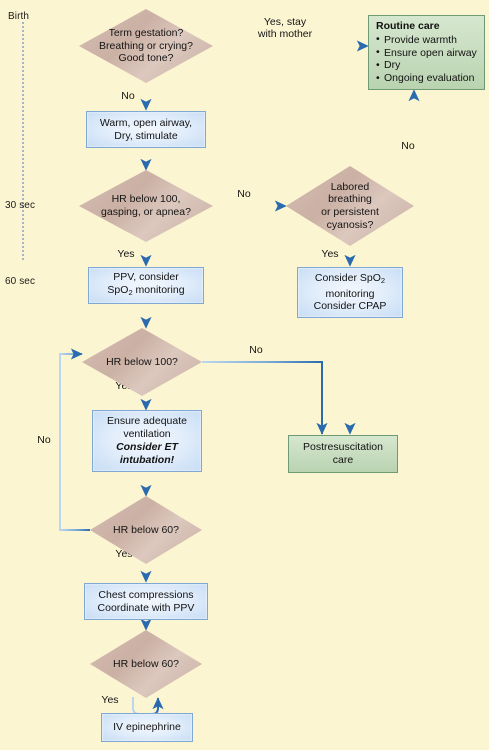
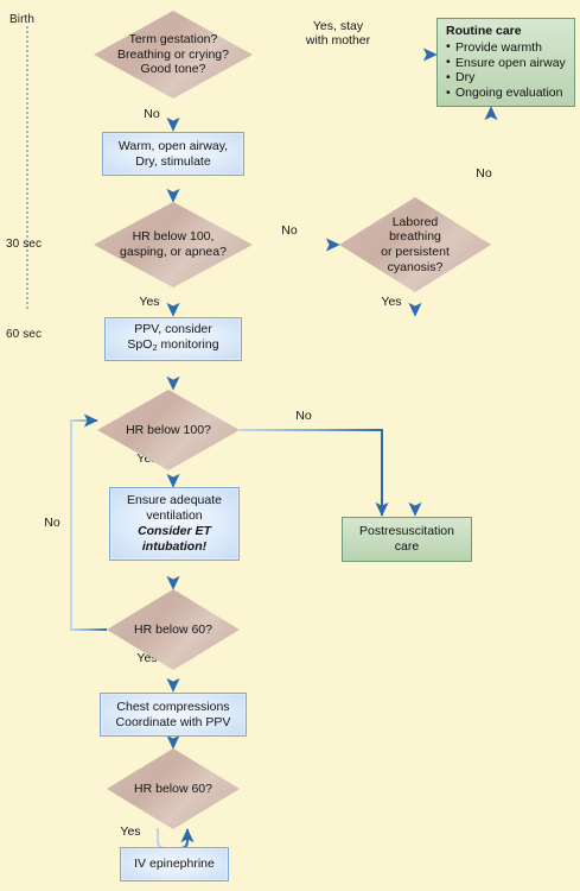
  Birth
  30 sec
  60 sec
  Yes, stay
  with mother
  No
  No
  No
  Yes
  Yes
  No
  No
  Yes
  Term gestation?
  Breathing or crying?
  Good tone?
  Routine care
  Provide warmth
  Ensure open airway
  Dry
  Ongoing evaluation
  Warm, open airway,
  Dry, stimulate
  HR below 100,
  gasping, or apnea?
  Labored
  breathing
  or persistent
  cyanosis?
  PPV, consider
  SpO2 monitoring
- Consider SpO2
- monitoring
- Consider CPAP
  HR below 100?
  Ensure adequate
  ventilation
  Consider ET
  intubation!
  Postresuscitation
  care
  HR below 60?
  Chest compressions
  Coordinate with PPV
  HR below 60?
  IV epinephrine
